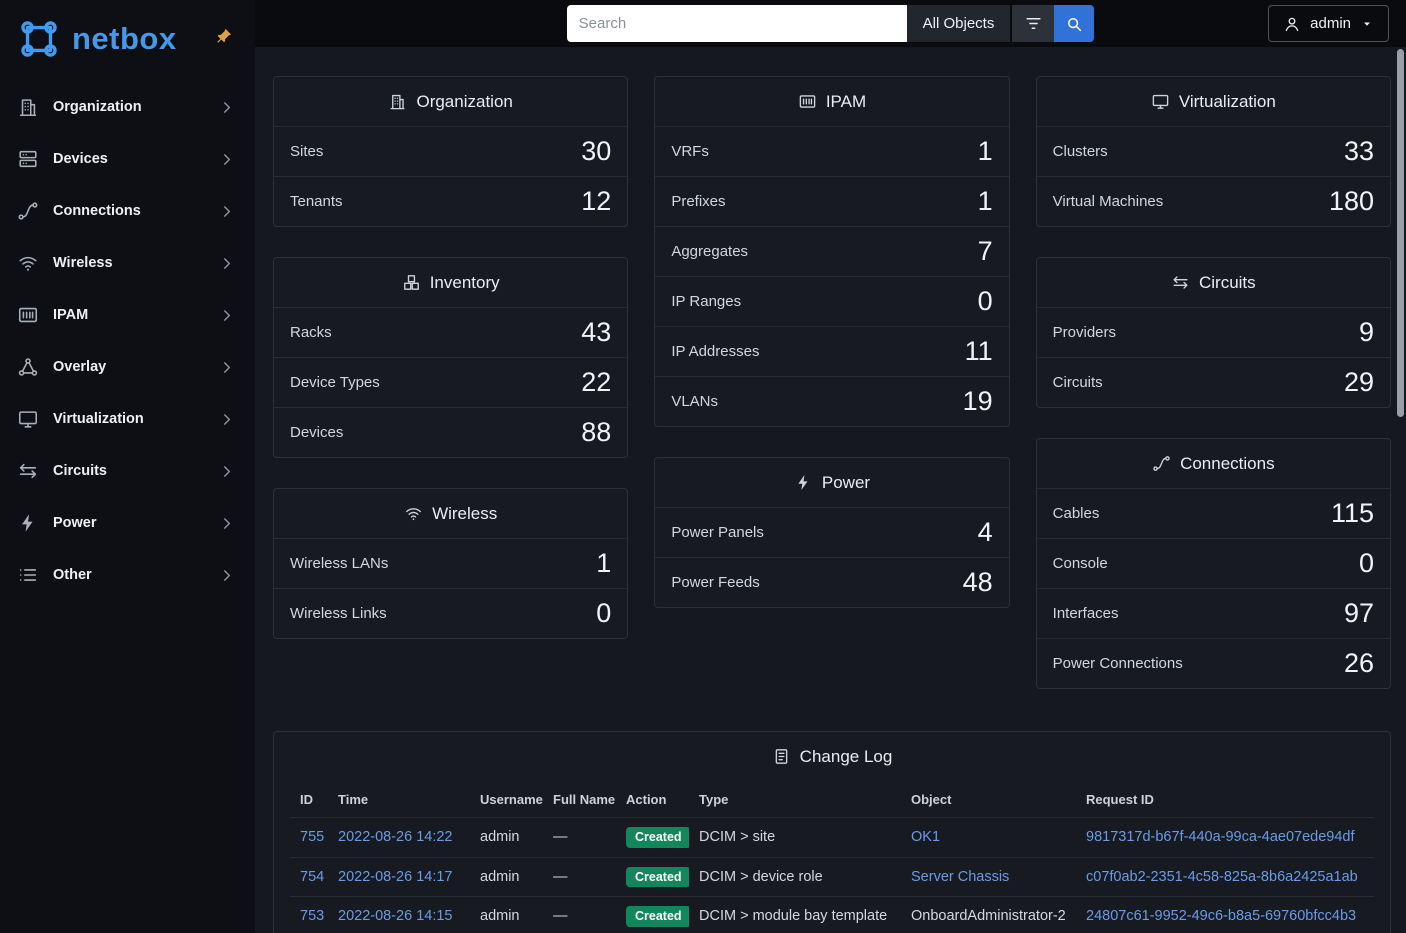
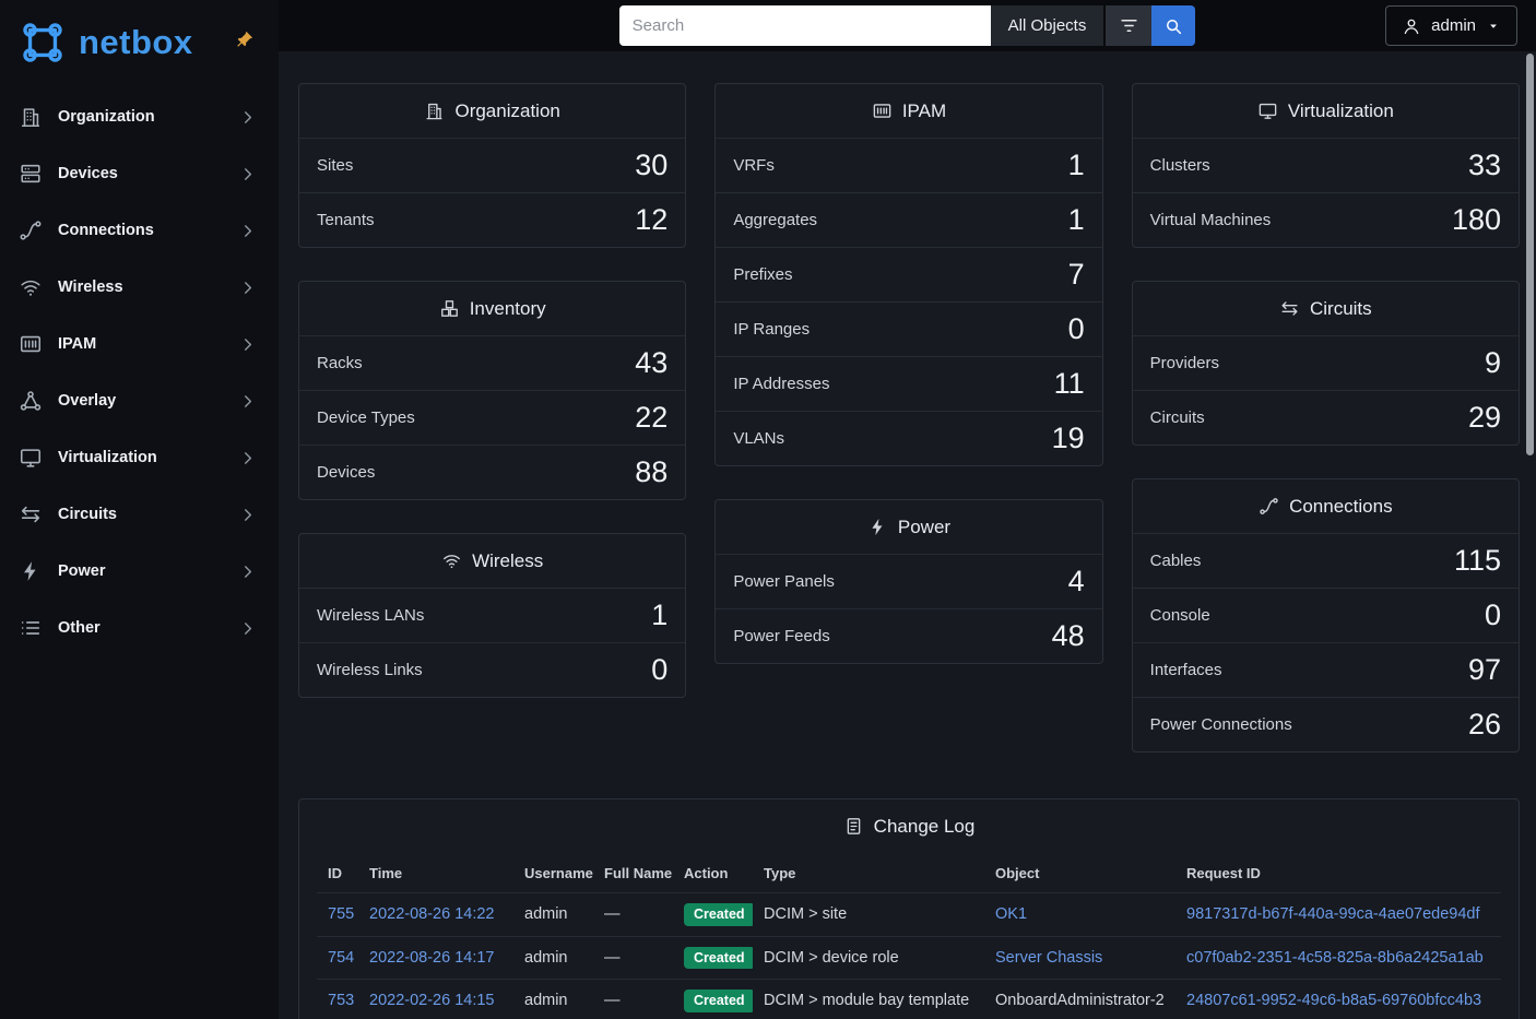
  netbox
  Organization
  Devices
  Connections
  Wireless
  IPAM
  Overlay
  Virtualization
  Circuits
  Power
  Other
  Search
  All Objects
  admin
  Organization
  Sites
  30
  Tenants
  12
  Inventory
  Racks
  43
  Device Types
  22
  Devices
  88
  Wireless
  Wireless LANs
  1
  Wireless Links
  0
  IPAM
  VRFs
  1
- Prefixes
+ Aggregates
  1
- Aggregates
+ Prefixes
  7
  IP Ranges
  0
  IP Addresses
  11
  VLANs
  19
  Power
  Power Panels
  4
  Power Feeds
  48
  Virtualization
  Clusters
  33
  Virtual Machines
  180
  Circuits
  Providers
  9
  Circuits
  29
  Connections
  Cables
  115
  Console
  0
  Interfaces
  97
  Power Connections
  26
  Change Log
  ID	Time	Username	Full Name	Action	Type	Object	Request ID
  755	2022-08-26 14:22	admin	—	Created	DCIM > site	OK1	9817317d-b67f-440a-99ca-4ae07ede94df
  754	2022-08-26 14:17	admin	—	Created	DCIM > device role	Server Chassis	c07f0ab2-2351-4c58-825a-8b6a2425a1ab
- 753	2022-08-26 14:15	admin	—	Created	DCIM > module bay template	OnboardAdministrator-2	24807c61-9952-49c6-b8a5-69760bfcc4b3
+ 753	2022-02-26 14:15	admin	—	Created	DCIM > module bay template	OnboardAdministrator-2	24807c61-9952-49c6-b8a5-69760bfcc4b3
